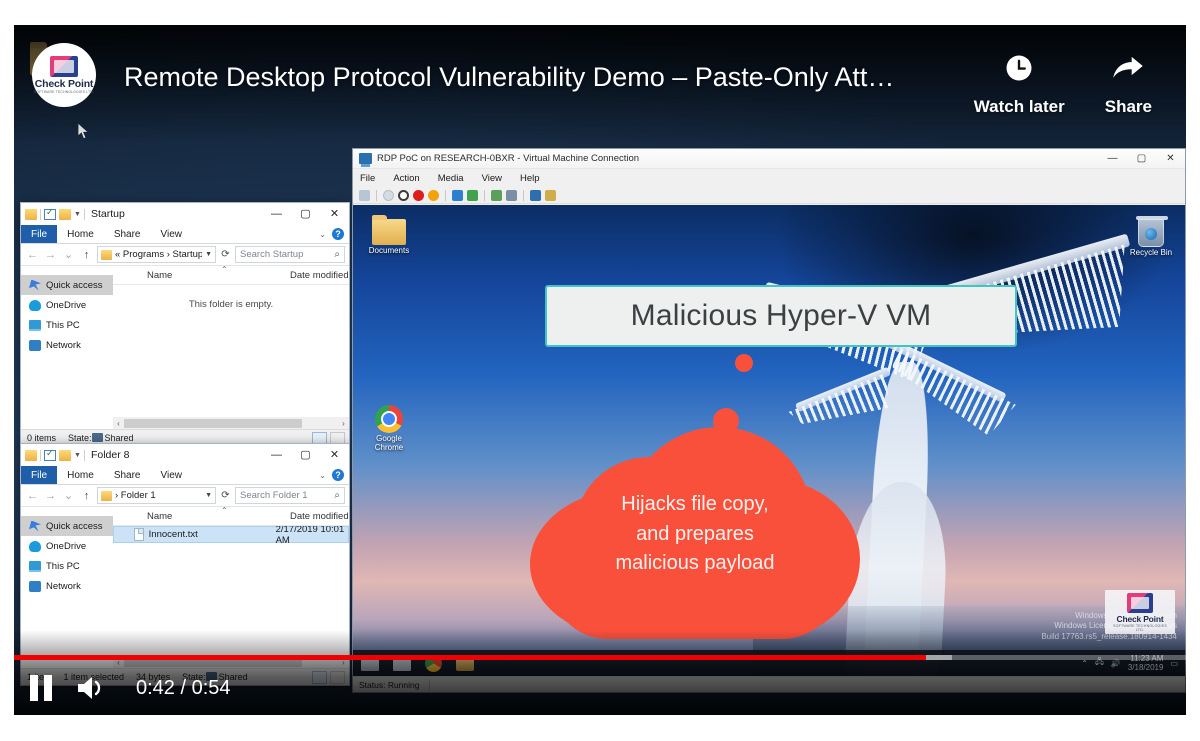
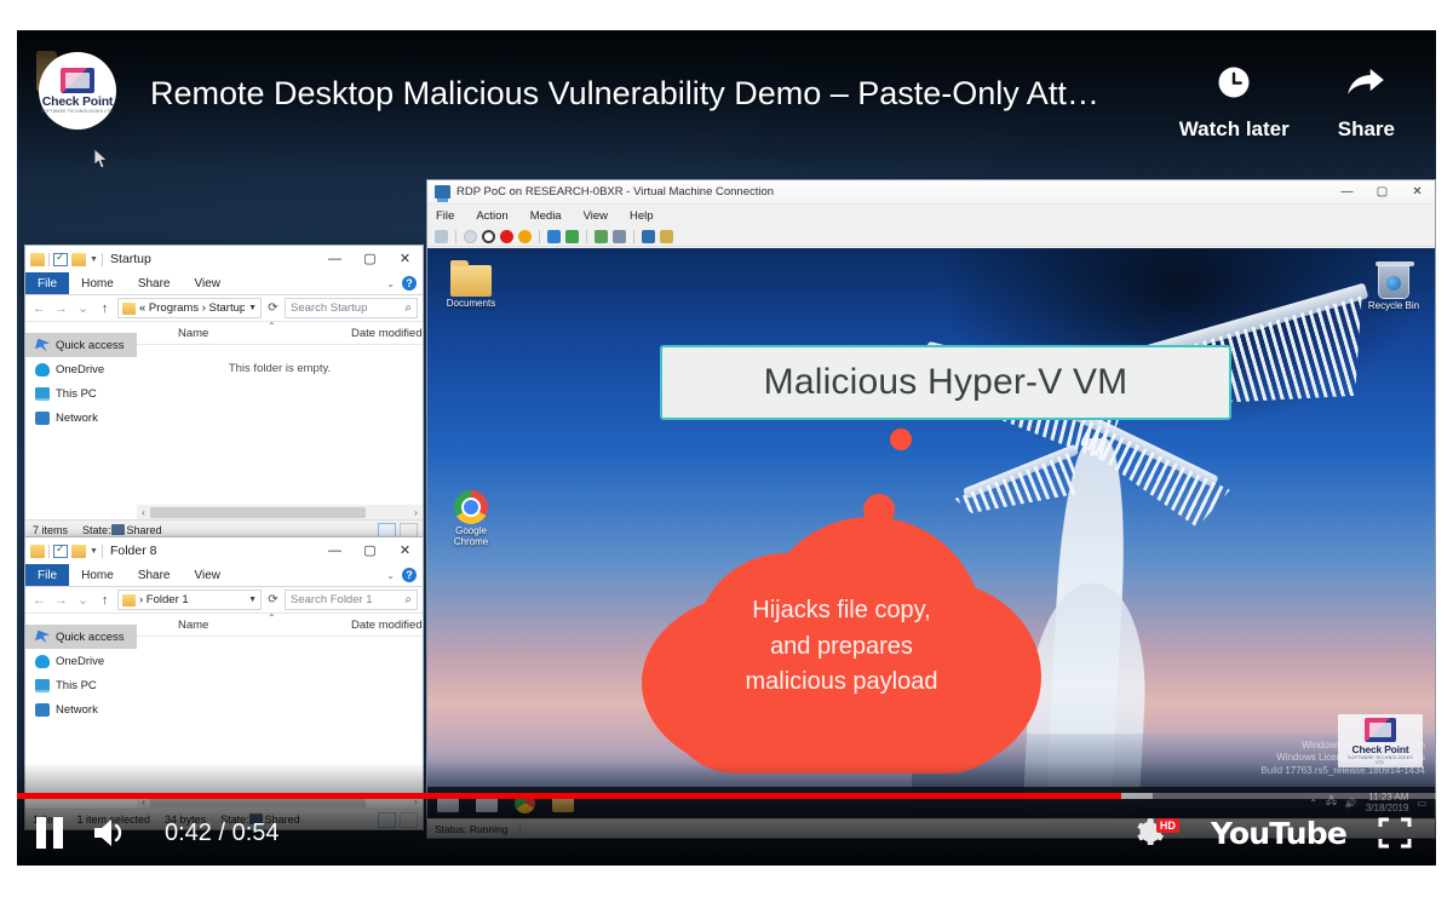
  Startup
  —
  ▢
  ✕
  File
  Home
  Share
  View
  ⌄
  ?
  ←
  →
  ⌄
  ↑
  « Programs › Startup
  ⟳
  Search Startup
  ⌕
  Quick access
  OneDrive
  This PC
  Network
  ⌃
  Name
  Date modified
  This folder is empty.
  ‹
  ›
- 0 items
+ 7 items
  State: Shared
  Folder 8
  —
  ▢
  ✕
  File
  Home
  Share
  View
  ⌄
  ?
  ←
  →
  ⌄
  ↑
  › Folder 1
  ⟳
  Search Folder 1
  ⌕
  Quick access
  OneDrive
  This PC
  Network
  ⌃
  Name
  Date modified
- Innocent.txt
- 2/17/2019 10:01 AM
  RDP PoC on RESEARCH-0BXR - Virtual Machine Connection
  —
  ▢
  ✕
  File
  Action
  Media
  View
  Help
  Documents
  Google Chrome
  Recycle Bin
  Malicious Hyper-V VM
  Hijacks file copy,
  and prepares
  malicious payload
  Check Point
  Check Point
- Remote Desktop Protocol Vulnerability Demo – Paste-Only Att…
+ Remote Desktop Malicious Vulnerability Demo – Paste-Only Att…
  Watch later
  Share
  0:42 / 0:54
+ HD
+ YouTube
